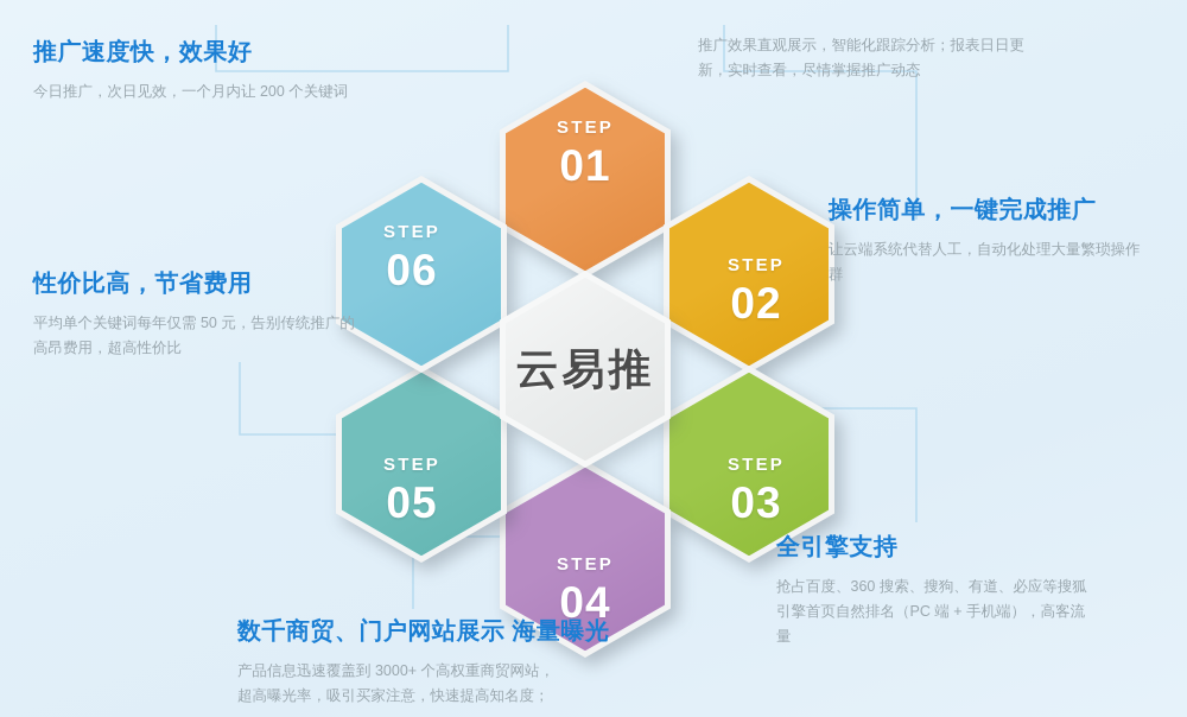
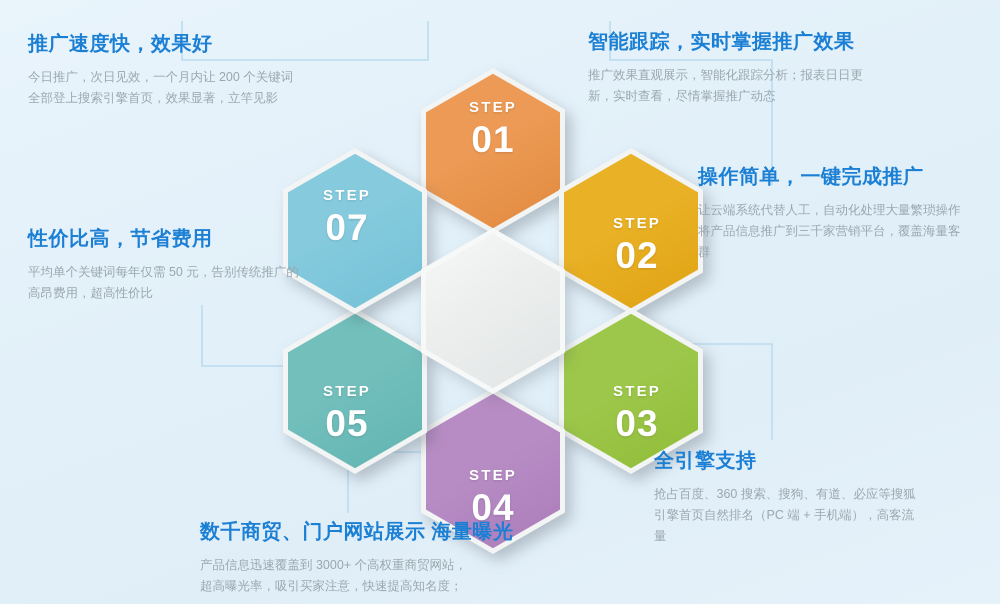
  STEP
  01
  STEP
  02
  STEP
  03
  STEP
  04
  STEP
  05
  STEP
- 06
+ 07
- 云易推
  推广速度快，效果好
  今日推广，次日见效，一个月内让 200 个关键词
+ 全部登上搜索引擎首页，效果显著，立竿见影
+ 智能跟踪，实时掌握推广效果
  推广效果直观展示，智能化跟踪分析；报表日日更
  新，实时查看，尽情掌握推广动态
  操作简单，一键完成推广
  让云端系统代替人工，自动化处理大量繁琐操作
+ 将产品信息推广到三千家营销平台，覆盖海量客
  群
  全引擎支持
  抢占百度、360 搜索、搜狗、有道、必应等搜狐
  引擎首页自然排名（PC 端 + 手机端），高客流量
  数千商贸、门户网站展示 海量曝光
  产品信息迅速覆盖到 3000+ 个高权重商贸网站，
  超高曝光率，吸引买家注意，快速提高知名度；
  性价比高，节省费用
  平均单个关键词每年仅需 50 元，告别传统推广的
  高昂费用，超高性价比
